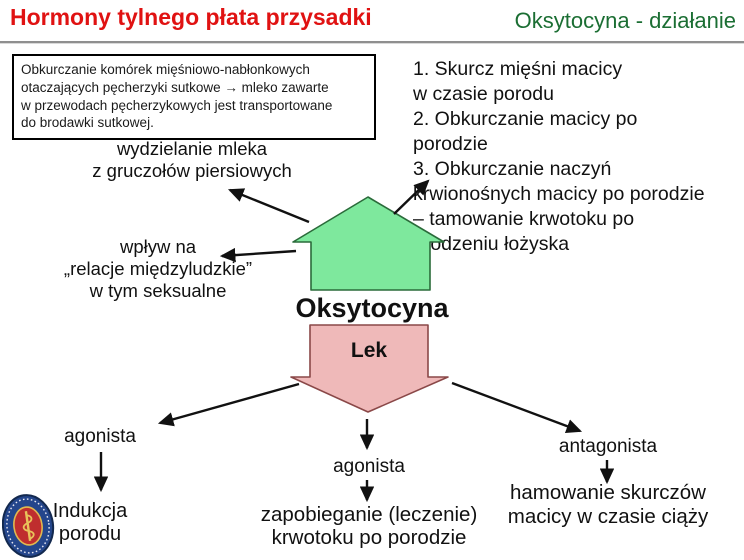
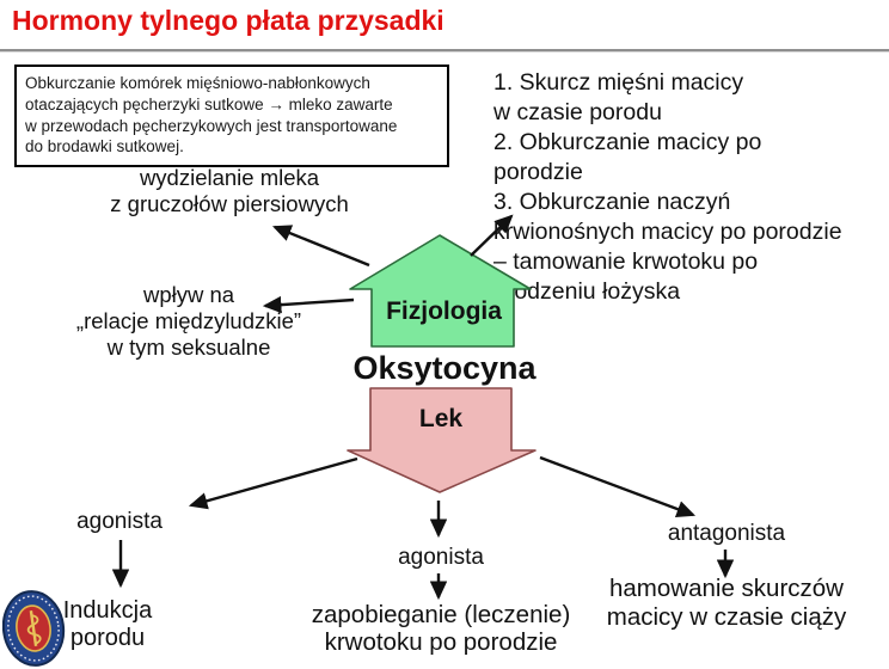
  Hormony tylnego płata przysadki
- Oksytocyna - działanie
  Obkurczanie komórek mięśniowo-nabłonkowych
  otaczających pęcherzyki sutkowe → mleko zawarte
  w przewodach pęcherzykowych jest transportowane
  do brodawki sutkowej.
  1. Skurcz mięśni macicy
  w czasie porodu
  2. Obkurczanie macicy po
  porodzie
  3. Obkurczanie naczyń
  krwionośnych macicy po porodzie
  – tamowanie krwotoku po
  odzeniu łożyska
  wydzielanie mleka
  z gruczołów piersiowych
  wpływ na
  „relacje międzyludzkie”
  w tym seksualne
+ Fizjologia
  Oksytocyna
  Lek
  agonista
  Indukcja
  porodu
  agonista
  zapobieganie (leczenie)
  krwotoku po porodzie
  antagonista
  hamowanie skurczów
  macicy w czasie ciąży
